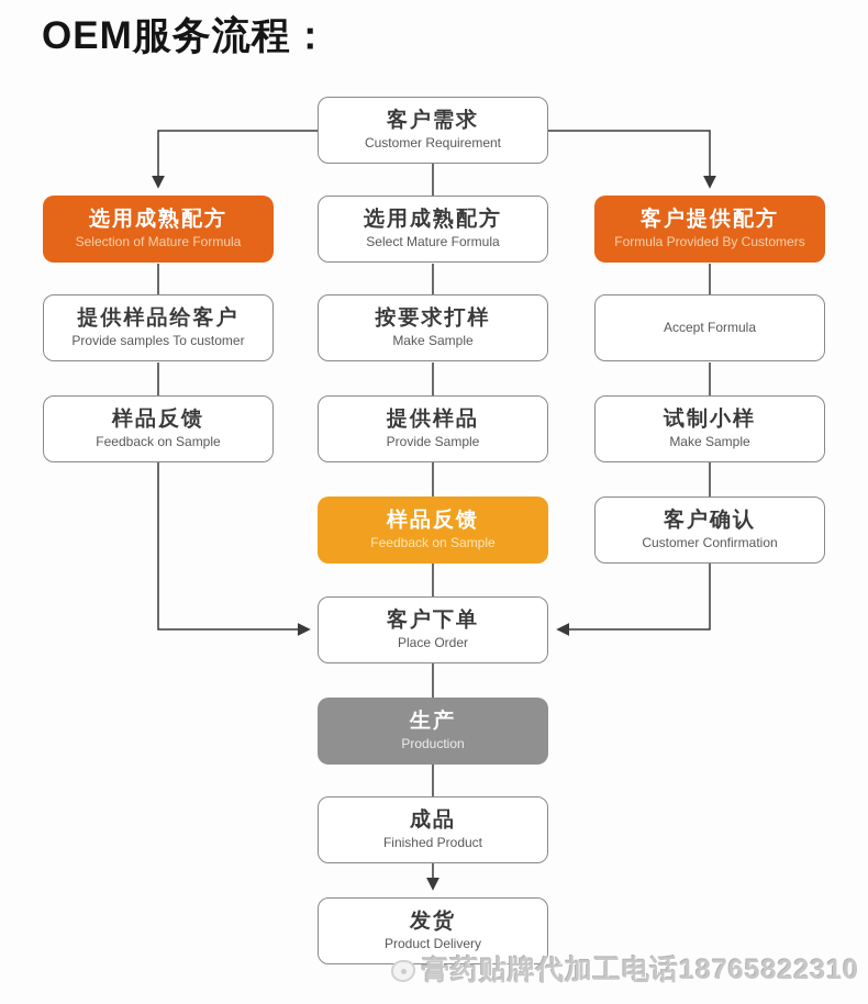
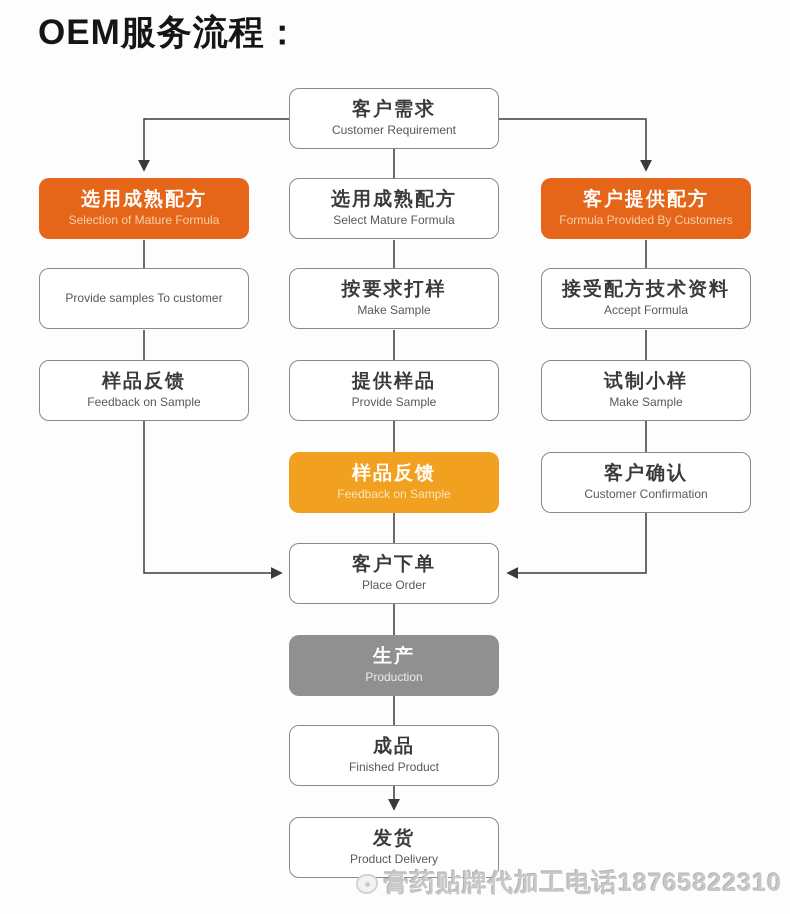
  OEM服务流程：
  客户需求
  Customer Requirement
  选用成熟配方
  Selection of Mature Formula
  选用成熟配方
  Select Mature Formula
  客户提供配方
  Formula Provided By Customers
- 提供样品给客户
  Provide samples To customer
  按要求打样
  Make Sample
+ 接受配方技术资料
  Accept Formula
  样品反馈
  Feedback on Sample
  提供样品
  Provide Sample
  试制小样
  Make Sample
  样品反馈
  Feedback on Sample
  客户确认
  Customer Confirmation
  客户下单
  Place Order
  生产
  Production
  成品
  Finished Product
  发货
  Product Delivery
  膏药贴牌代加工电话18765822310
